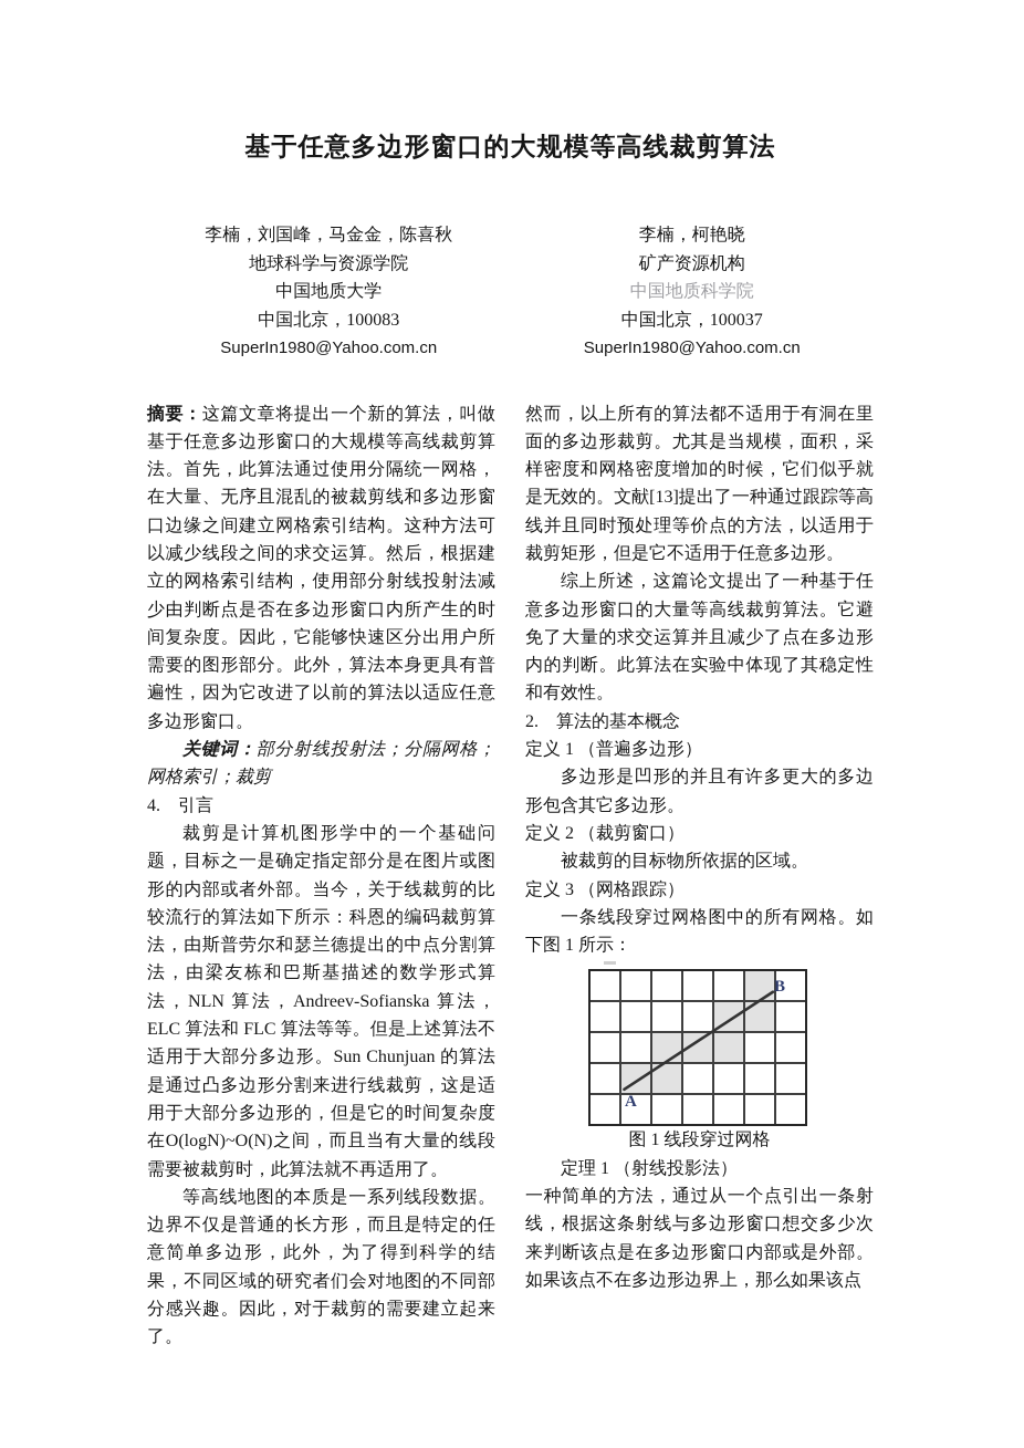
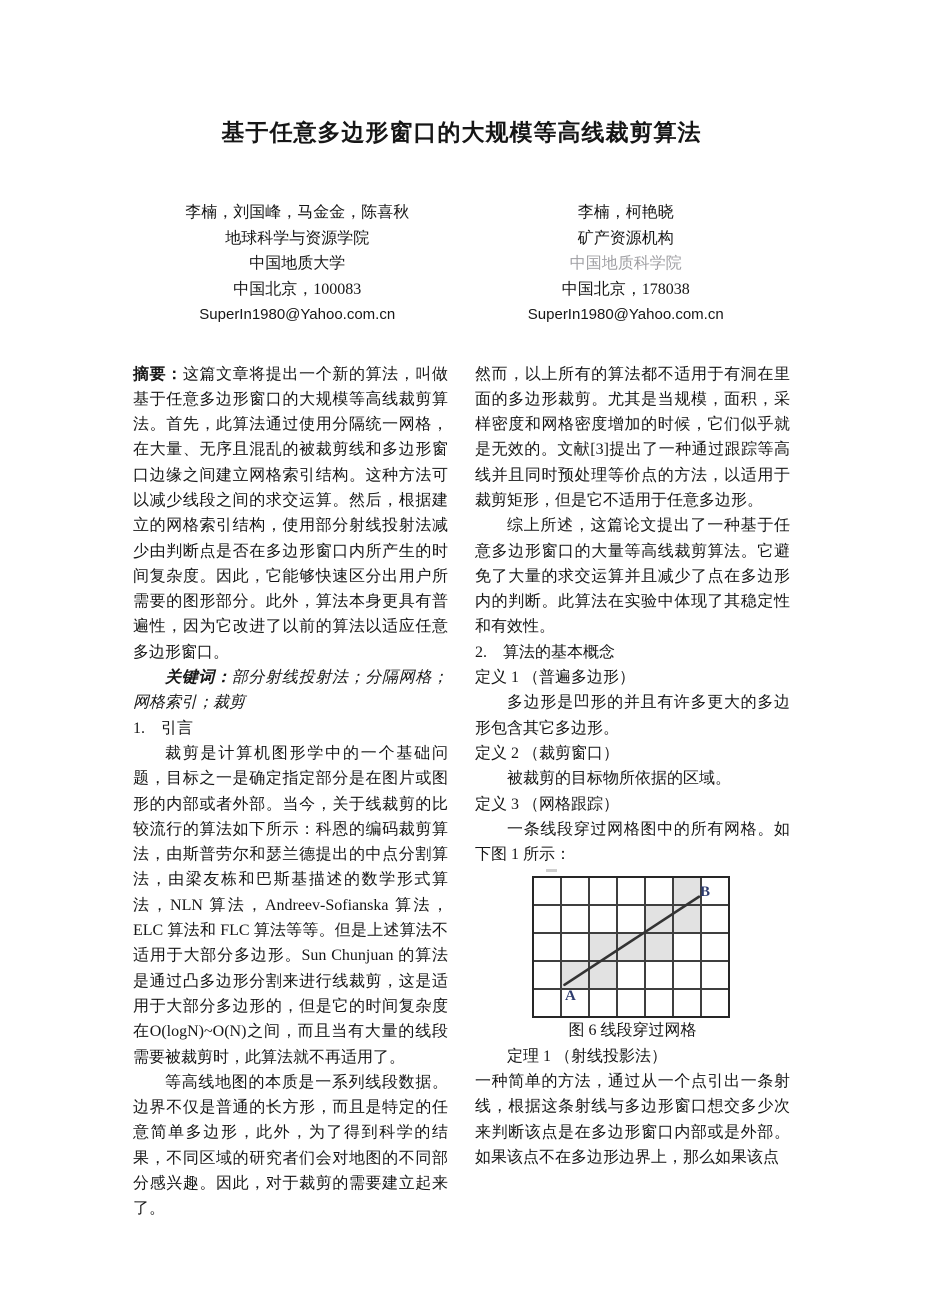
  基于任意多边形窗口的大规模等高线裁剪算法
  李楠，刘国峰，马金金，陈喜秋
  地球科学与资源学院
  中国地质大学
  中国北京，100083
  SuperIn1980@Yahoo.com.cn
  李楠，柯艳晓
  矿产资源机构
  中国地质科学院
- 中国北京，100037
+ 中国北京，178038
  SuperIn1980@Yahoo.com.cn
  摘要：这篇文章将提出一个新的算法，叫做基于任意多边形窗口的大规模等高线裁剪算法。首先，此算法通过使用分隔统一网格，在大量、无序且混乱的被裁剪线和多边形窗口边缘之间建立网格索引结构。这种方法可以减少线段之间的求交运算。然后，根据建立的网格索引结构，使用部分射线投射法减少由判断点是否在多边形窗口内所产生的时间复杂度。因此，它能够快速区分出用户所需要的图形部分。此外，算法本身更具有普遍性，因为它改进了以前的算法以适应任意多边形窗口。
  关键词：部分射线投射法；分隔网格；网格索引；裁剪
- 4. 引言
+ 1. 引言
  裁剪是计算机图形学中的一个基础问题，目标之一是确定指定部分是在图片或图形的内部或者外部。当今，关于线裁剪的比较流行的算法如下所示：科恩的编码裁剪算法，由斯普劳尔和瑟兰德提出的中点分割算法，由梁友栋和巴斯基描述的数学形式算法，NLN 算法，Andreev-Sofianska 算法，ELC 算法和 FLC 算法等等。但是上述算法不适用于大部分多边形。Sun Chunjuan 的算法是通过凸多边形分割来进行线裁剪，这是适用于大部分多边形的，但是它的时间复杂度在O(logN)~O(N)之间，而且当有大量的线段需要被裁剪时，此算法就不再适用了。
  等高线地图的本质是一系列线段数据。边界不仅是普通的长方形，而且是特定的任意简单多边形，此外，为了得到科学的结果，不同区域的研究者们会对地图的不同部分感兴趣。因此，对于裁剪的需要建立起来了。
- 然而，以上所有的算法都不适用于有洞在里面的多边形裁剪。尤其是当规模，面积，采样密度和网格密度增加的时候，它们似乎就是无效的。文献[13]提出了一种通过跟踪等高线并且同时预处理等价点的方法，以适用于裁剪矩形，但是它不适用于任意多边形。
+ 然而，以上所有的算法都不适用于有洞在里面的多边形裁剪。尤其是当规模，面积，采样密度和网格密度增加的时候，它们似乎就是无效的。文献[3]提出了一种通过跟踪等高线并且同时预处理等价点的方法，以适用于裁剪矩形，但是它不适用于任意多边形。
  综上所述，这篇论文提出了一种基于任意多边形窗口的大量等高线裁剪算法。它避免了大量的求交运算并且减少了点在多边形内的判断。此算法在实验中体现了其稳定性和有效性。
  2. 算法的基本概念
  定义 1 （普遍多边形）
  多边形是凹形的并且有许多更大的多边形包含其它多边形。
  定义 2 （裁剪窗口）
  被裁剪的目标物所依据的区域。
  定义 3 （网格跟踪）
  一条线段穿过网格图中的所有网格。如下图 1 所示：
  A
  B
- 图 1 线段穿过网格
+ 图 6 线段穿过网格
  定理 1 （射线投影法）
  一种简单的方法，通过从一个点引出一条射线，根据这条射线与多边形窗口想交多少次来判断该点是在多边形窗口内部或是外部。如果该点不在多边形边界上，那么如果该点
